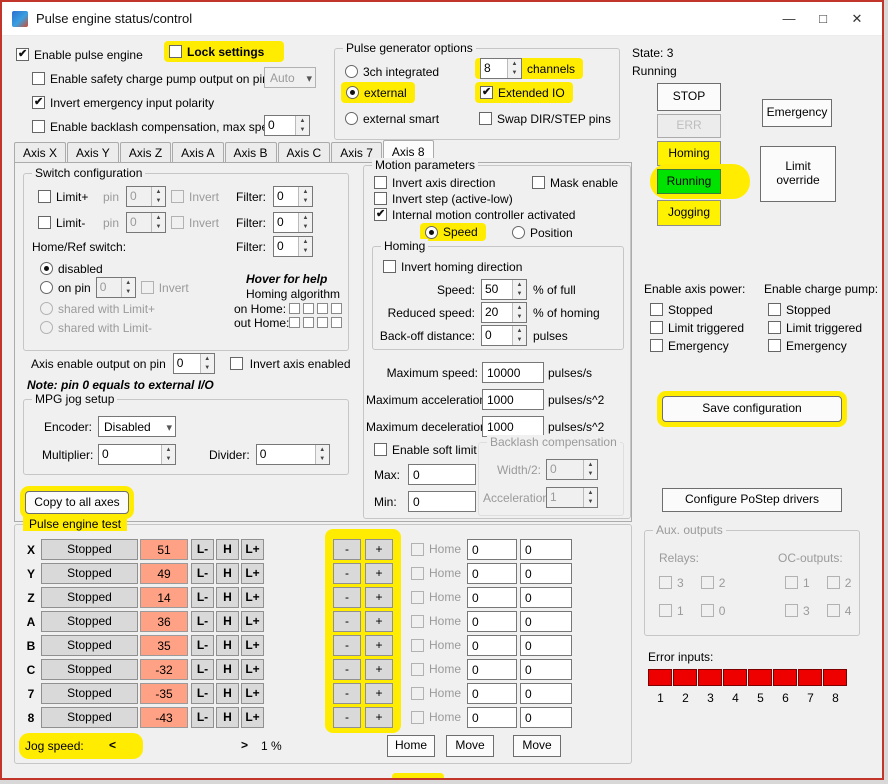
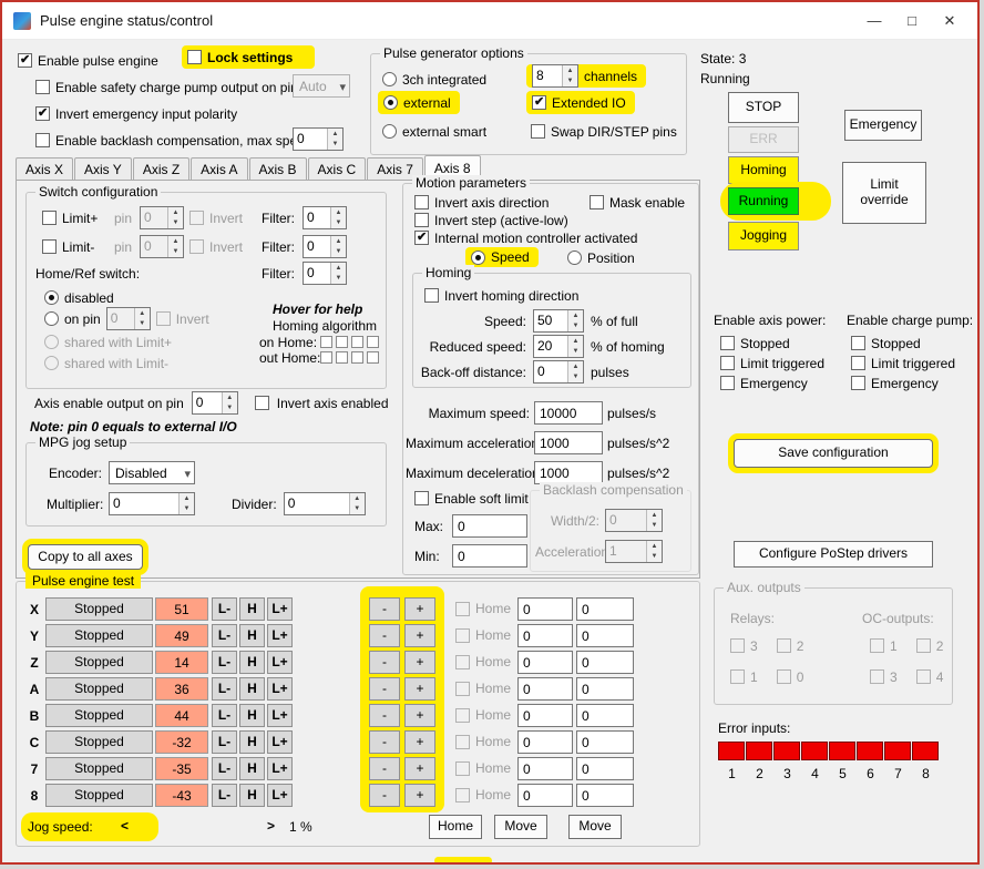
  Pulse engine status/control
  —
  □
  ✕
  Enable pulse engine
  Lock settings
  Enable safety charge pump output on pi
  Auto
  Invert emergency input polarity
  Enable backlash compensation, max sp
  0
  Pulse generator options
  3ch integrated
  8
  channels
  external
  Extended IO
  external smart
  Swap DIR/STEP pins
  State: 3
  Running
  STOP
  Emergency
  ERR
  Homing
  Limit override
  Running
  Jogging
  Axis X
  Axis Y
  Axis Z
  Axis A
  Axis B
  Axis C
  Axis 7
  Axis 8
  Switch configuration
  Limit+
  pin
  0
  Invert
  Filter:
  0
  Limit-
  pin
  0
  Invert
  Filter:
  0
  Home/Ref switch:
  Filter:
  0
  disabled
  on pin
  0
  Invert
  shared with Limit+
  shared with Limit-
  Hover for help
  Homing algorithm
  on Home:
  out Home:
  Axis enable output on pin
  0
  Invert axis enabled
  Note: pin 0 equals to external I/O
  MPG jog setup
  Encoder:
  Disabled
  Multiplier:
  0
  Divider:
  0
  Copy to all axes
  Motion parameters
  Invert axis direction
  Mask enable
  Invert step (active-low)
  Internal motion controller activated
  Speed
  Position
  Homing
  Invert homing direction
  Speed:
  50
  % of full
  Reduced speed:
  20
  % of homing
  Back-off distance:
  0
  pulses
  Maximum speed:
  10000
  pulses/s
  Maximum acceleratio
  1000
  pulses/s^2
  Maximum deceleratio
  1000
  pulses/s^2
  Enable soft limit
  Backlash compensation
  Width/2:
  0
  Acceleratio
  1
  Max:
  0
  Min:
  0
  Enable axis power:
  Enable charge pump:
  Stopped
  Stopped
  Limit triggered
  Limit triggered
  Emergency
  Emergency
  Save configuration
  Configure PoStep drivers
  Aux. outputs
  Relays:
  OC-outputs:
  3
  2
  1
  0
  1
  2
  3
  4
  Error inputs:
  1
  2
  3
  4
  5
  6
  7
  8
  Pulse engine test
  X
  Stopped
  51
  L-
  H
  L+
  -
  +
  Home
  0
  0
  Y
  Stopped
  49
  L-
  H
  L+
  -
  +
  Home
  0
  0
  Z
  Stopped
  14
  L-
  H
  L+
  -
  +
  Home
  0
  0
  A
  Stopped
  36
  L-
  H
  L+
  -
  +
  Home
  0
  0
  B
  Stopped
- 35
+ 44
  L-
  H
  L+
  -
  +
  Home
  0
  0
  C
  Stopped
  -32
  L-
  H
  L+
  -
  +
  Home
  0
  0
  7
  Stopped
  -35
  L-
  H
  L+
  -
  +
  Home
  0
  0
  8
  Stopped
  -43
  L-
  H
  L+
  -
  +
  Home
  0
  0
  Jog speed:
  <
  >
  1 %
  Home
  Move
  Move
